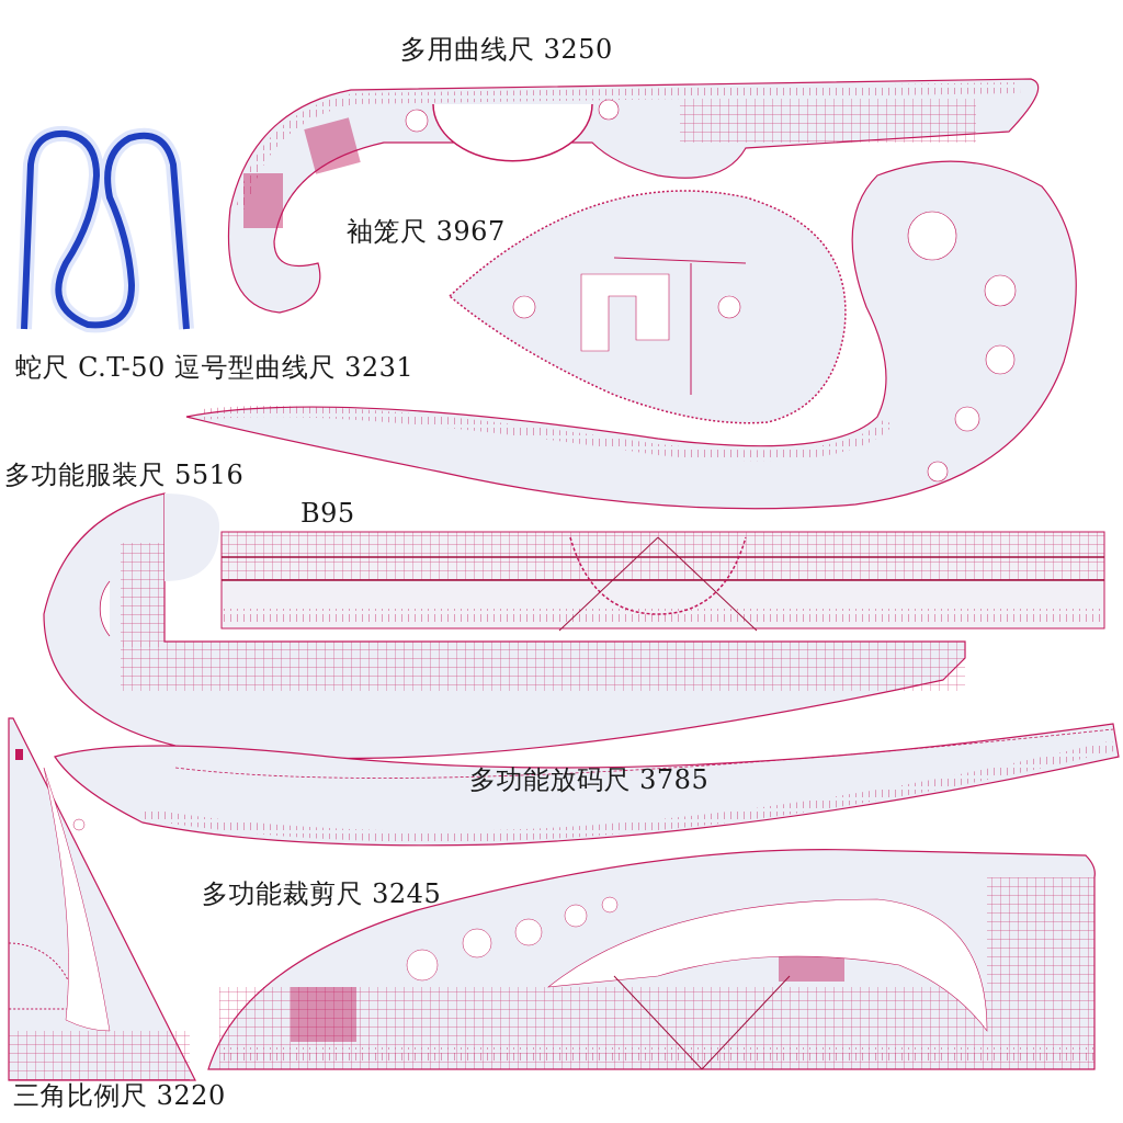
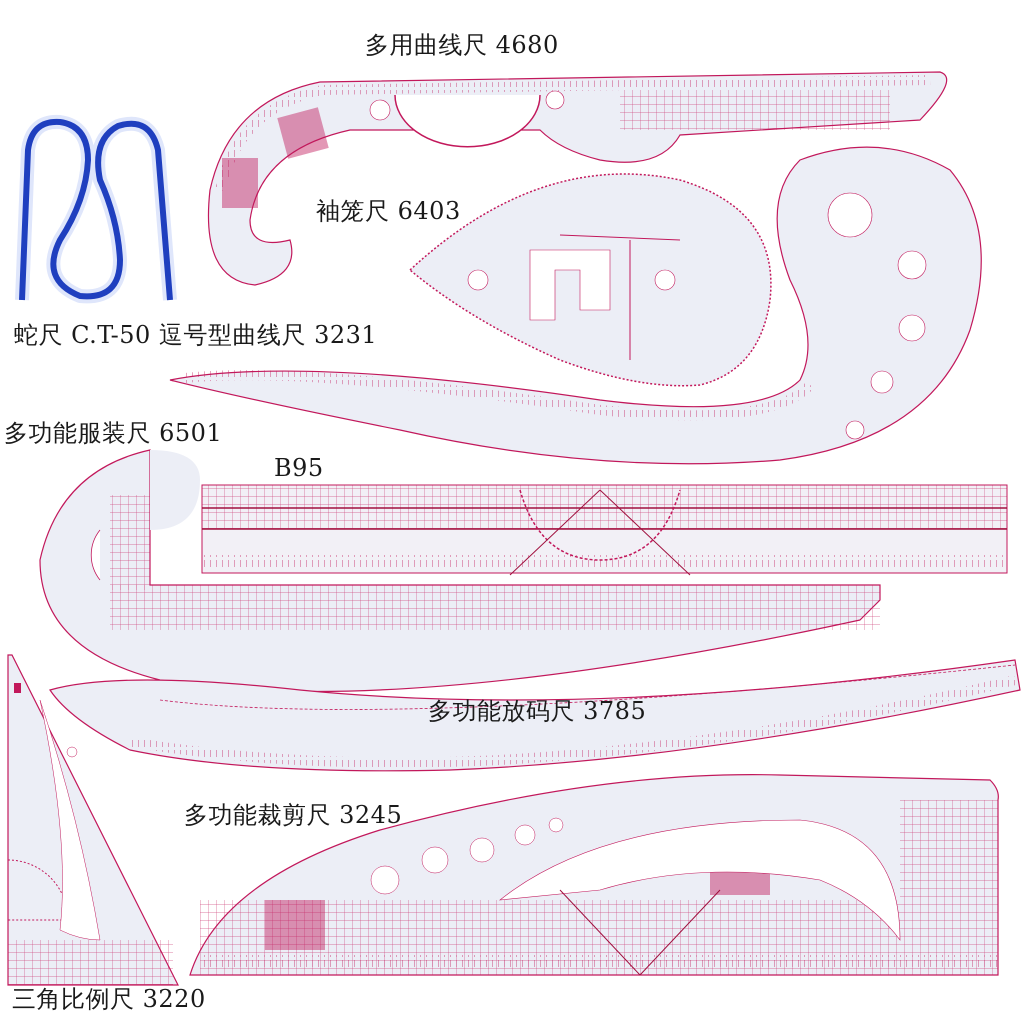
- 多用曲线尺 3250
+ 多用曲线尺 4680
- 袖笼尺 3967
+ 袖笼尺 6403
  蛇尺 C.T-50 逗号型曲线尺 3231
- 多功能服装尺 5516
+ 多功能服装尺 6501
  B95
  多功能放码尺 3785
  多功能裁剪尺 3245
  三角比例尺 3220
